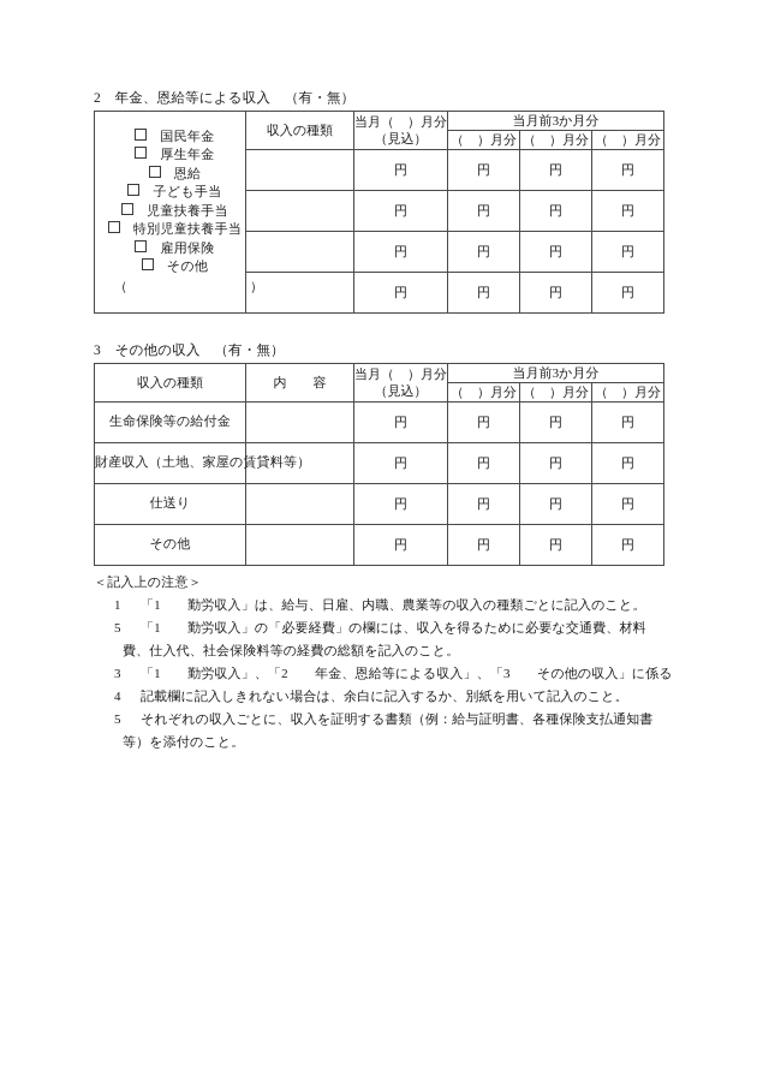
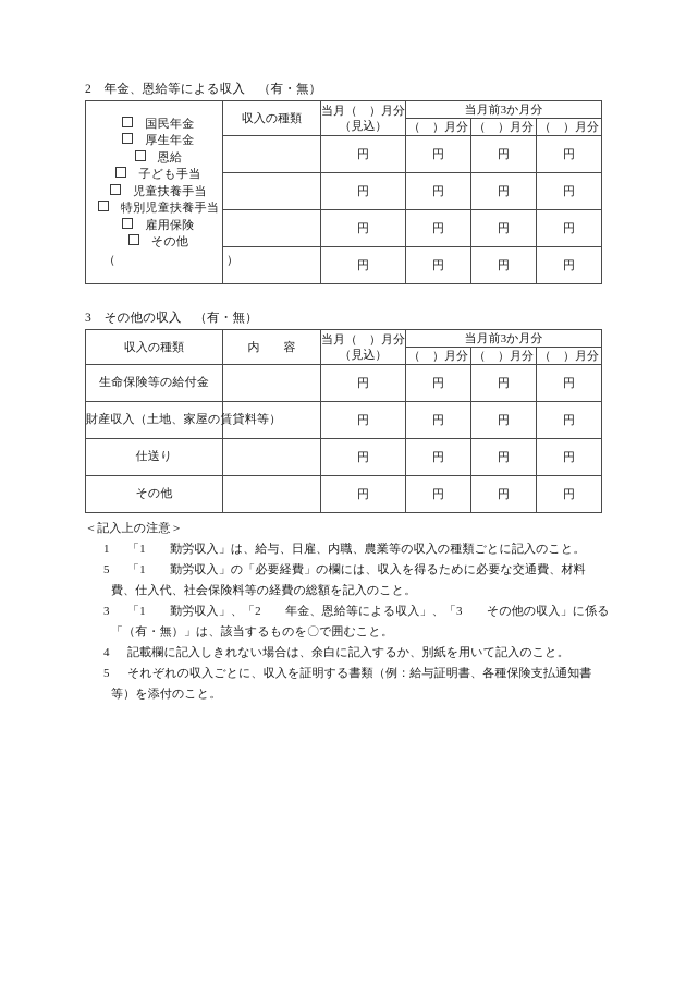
  2 年金、恩給等による収入 （有・無）
  国民年金 厚生年金 恩給 子ども手当 児童扶養手当 特別児童扶養手当 雇用保険 その他 （ ）	収入の種類	当月（ ）月分 （見込）	当月前3か月分
  （ ）月分	（ ）月分	（ ）月分
  	円	円	円	円
  	円	円	円	円
  	円	円	円	円
  	円	円	円	円
  3 その他の収入 （有・無）
  収入の種類	内 容	当月（ ）月分 （見込）	当月前3か月分
  （ ）月分	（ ）月分	（ ）月分
  生命保険等の給付金		円	円	円	円
  財産収入（土地、家屋の賃貸料等）		円	円	円	円
  仕送り		円	円	円	円
  その他		円	円	円	円
  ＜記入上の注意＞
  1 「1 勤労収入」は、給与、日雇、内職、農業等の収入の種類ごとに記入のこと。
  5 「1 勤労収入」の「必要経費」の欄には、収入を得るために必要な交通費、材料
  費、仕入代、社会保険料等の経費の総額を記入のこと。
  3 「1 勤労収入」、「2 年金、恩給等による収入」、「3 その他の収入」に係る
+ 「（有・無）」は、該当するものを〇で囲むこと。
  4 記載欄に記入しきれない場合は、余白に記入するか、別紙を用いて記入のこと。
  5 それぞれの収入ごとに、収入を証明する書類（例：給与証明書、各種保険支払通知書
  等）を添付のこと。
